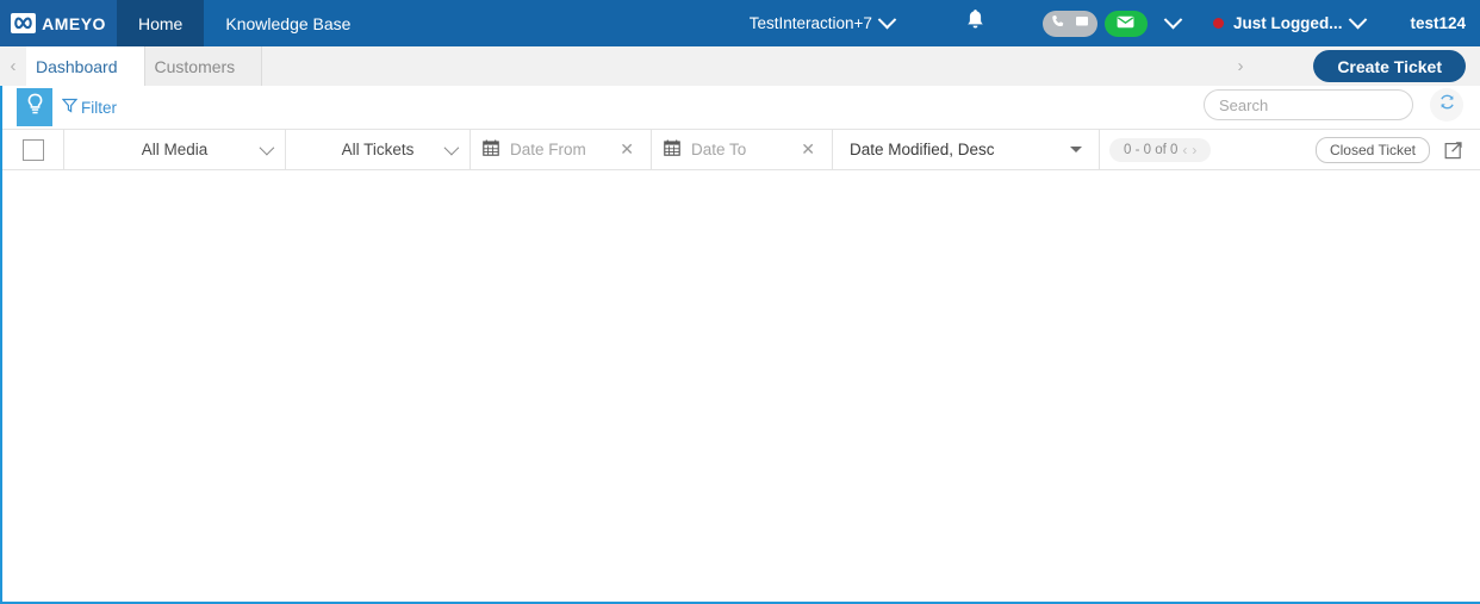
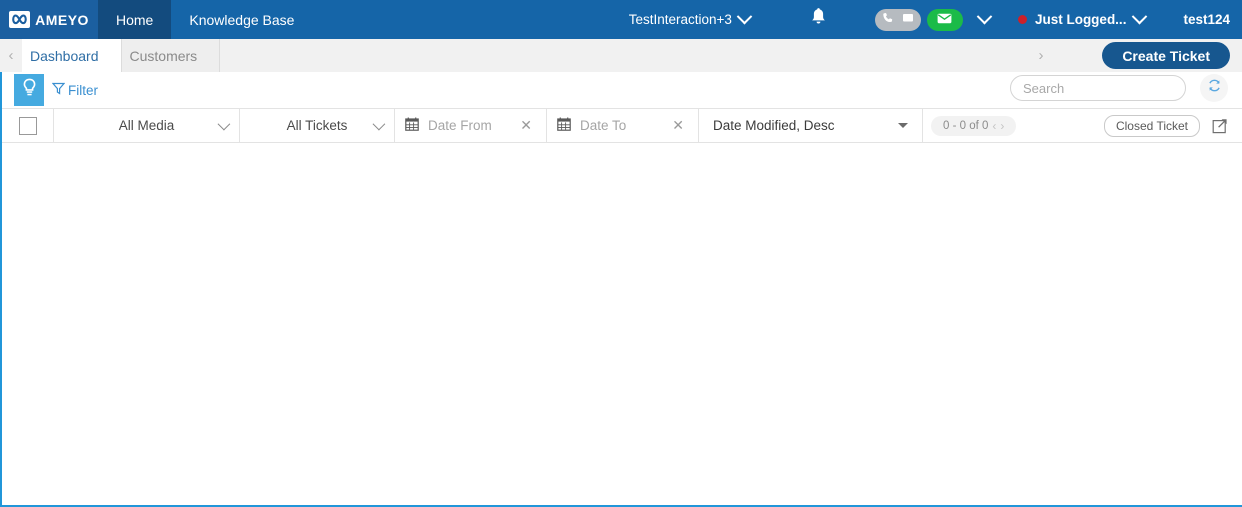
  AMEYO
  Home
  Knowledge Base
- TestInteraction+7
+ TestInteraction+3
  Just Logged...
  test124
  ‹
  Dashboard
  Customers
  ›
  Create Ticket
  Filter
  Search
  All Media
  All Tickets
  Date From
  ✕
  Date To
  ✕
  Date Modified, Desc
  0 - 0 of 0
  ‹
  ›
  Closed Ticket
